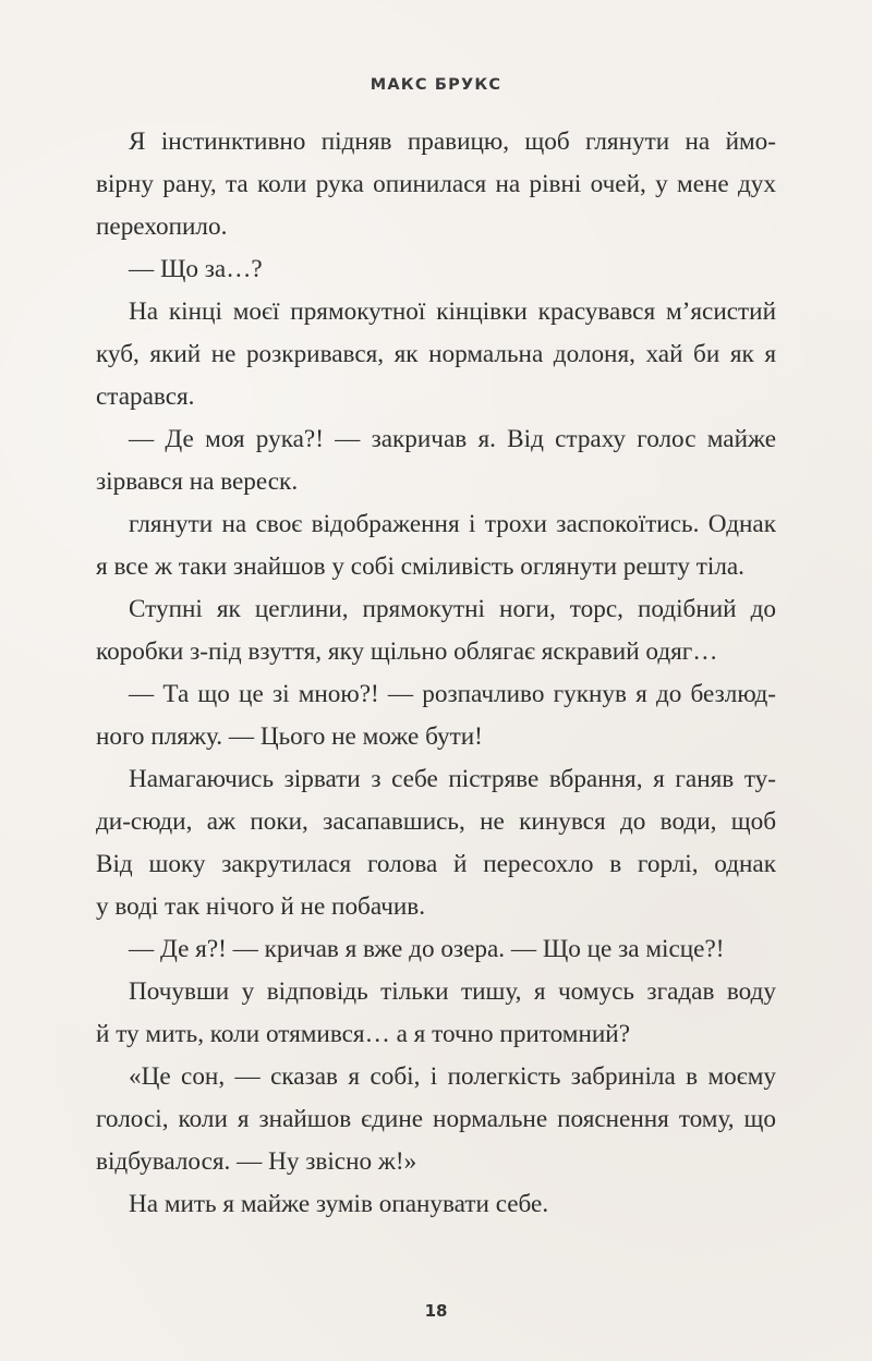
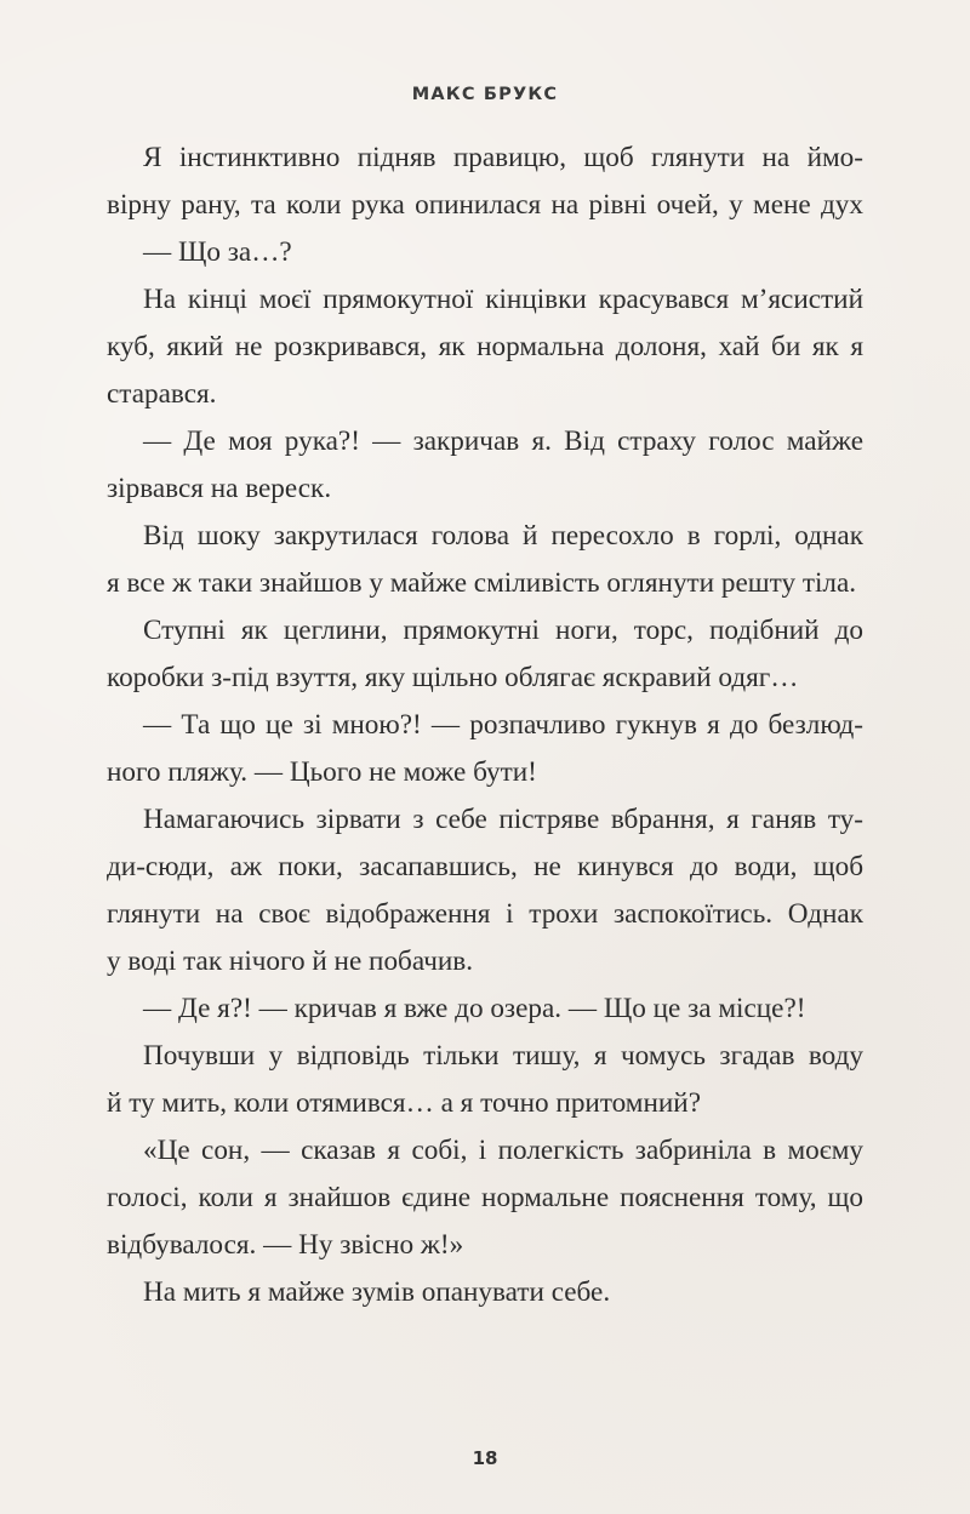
  МАКС БРУКС
  Я інстинктивно підняв правицю, щоб глянути на ймо-
  вірну рану, та коли рука опинилася на рівні очей, у мене дух
- перехопило.
  — Що за…?
  На кінці моєї прямокутної кінцівки красувався м’ясистий
  куб, який не розкривався, як нормальна долоня, хай би як я
  старався.
  — Де моя рука?! — закричав я. Від страху голос майже
  зірвався на вереск.
- глянути на своє відображення і трохи заспокоїтись. Однак
+ Від шоку закрутилася голова й пересохло в горлі, однак
- я все ж таки знайшов у собі сміливість оглянути решту тіла.
+ я все ж таки знайшов у майже сміливість оглянути решту тіла.
  Ступні як цеглини, прямокутні ноги, торс, подібний до
  коробки з-під взуття, яку щільно облягає яскравий одяг…
  — Та що це зі мною?! — розпачливо гукнув я до безлюд-
  ного пляжу. — Цього не може бути!
  Намагаючись зірвати з себе пістряве вбрання, я ганяв ту-
  ди-сюди, аж поки, засапавшись, не кинувся до води, щоб
- Від шоку закрутилася голова й пересохло в горлі, однак
+ глянути на своє відображення і трохи заспокоїтись. Однак
  у воді так нічого й не побачив.
  — Де я?! — кричав я вже до озера. — Що це за місце?!
  Почувши у відповідь тільки тишу, я чомусь згадав воду
  й ту мить, коли отямився… а я точно притомний?
  «Це сон, — сказав я собі, і полегкість забриніла в моєму
  голосі, коли я знайшов єдине нормальне пояснення тому, що
  відбувалося. — Ну звісно ж!»
  На мить я майже зумів опанувати себе.
  18
